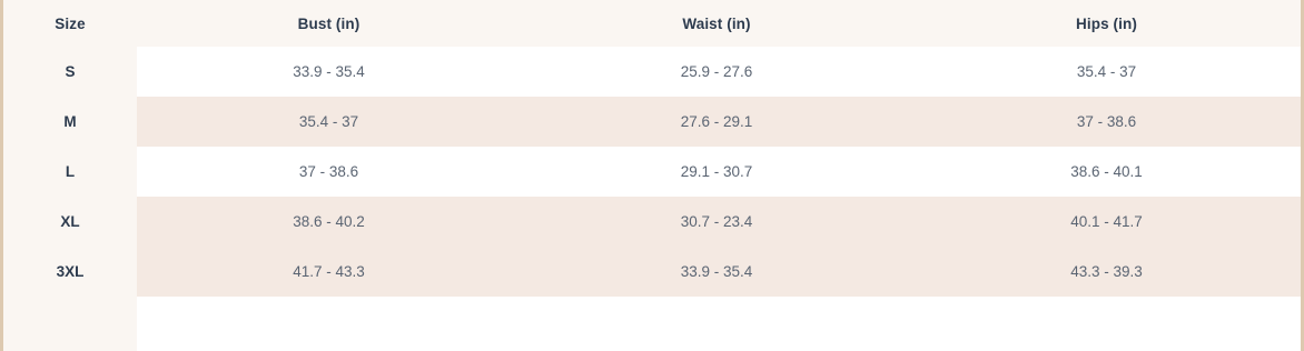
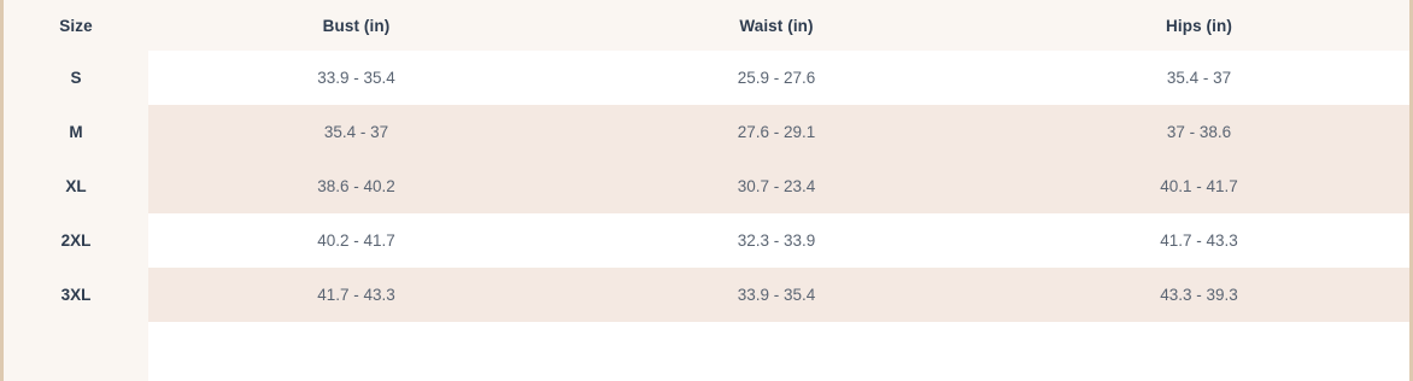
  Size	Bust (in)	Waist (in)	Hips (in)
  S	33.9 - 35.4	25.9 - 27.6	35.4 - 37
  M	35.4 - 37	27.6 - 29.1	37 - 38.6
- L	37 - 38.6	29.1 - 30.7	38.6 - 40.1
  XL	38.6 - 40.2	30.7 - 23.4	40.1 - 41.7
+ 2XL	40.2 - 41.7	32.3 - 33.9	41.7 - 43.3
  3XL	41.7 - 43.3	33.9 - 35.4	43.3 - 39.3
